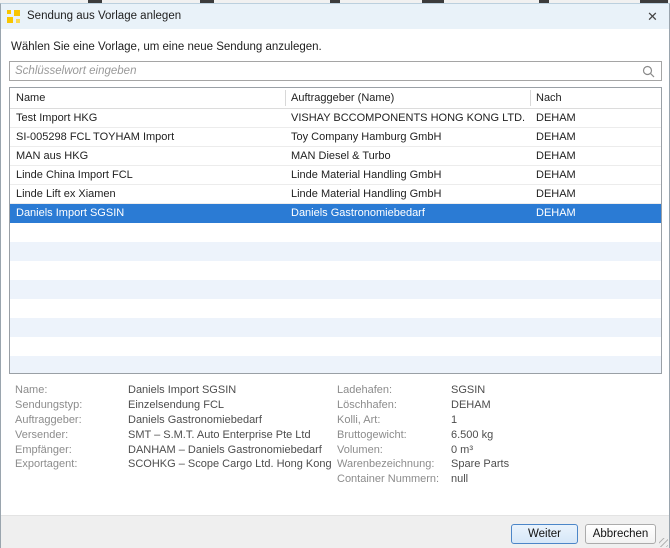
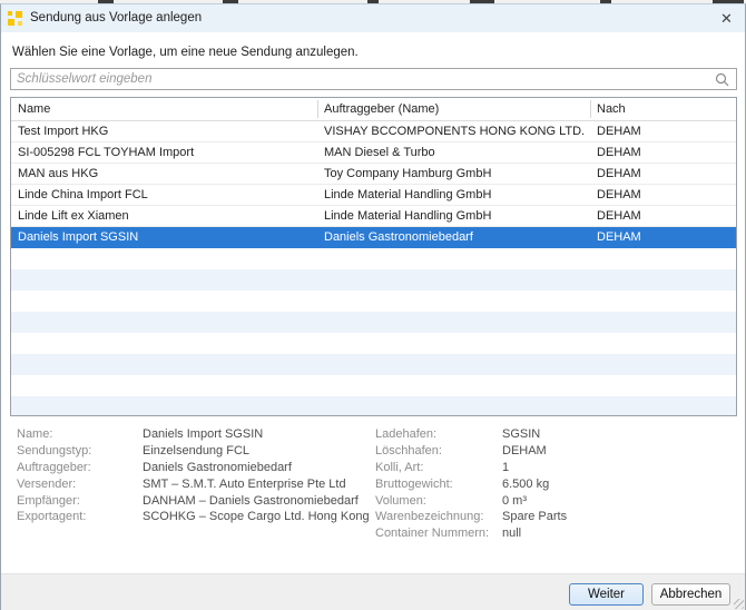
  Sendung aus Vorlage anlegen
  ✕
  Wählen Sie eine Vorlage, um eine neue Sendung anzulegen.
  Schlüsselwort eingeben
  Name
  Auftraggeber (Name)
  Nach
  Test Import HKG
  VISHAY BCCOMPONENTS HONG KONG LTD.
  DEHAM
  SI-005298 FCL TOYHAM Import
- Toy Company Hamburg GmbH
+ MAN Diesel & Turbo
  DEHAM
  MAN aus HKG
- MAN Diesel & Turbo
+ Toy Company Hamburg GmbH
  DEHAM
  Linde China Import FCL
  Linde Material Handling GmbH
  DEHAM
  Linde Lift ex Xiamen
  Linde Material Handling GmbH
  DEHAM
  Daniels Import SGSIN
  Daniels Gastronomiebedarf
  DEHAM
  Name:
  Daniels Import SGSIN
  Sendungstyp:
  Einzelsendung FCL
  Auftraggeber:
  Daniels Gastronomiebedarf
  Versender:
  SMT – S.M.T. Auto Enterprise Pte Ltd
  Empfänger:
  DANHAM – Daniels Gastronomiebedarf
  Exportagent:
  SCOHKG – Scope Cargo Ltd. Hong Kong
  Ladehafen:
  SGSIN
  Löschhafen:
  DEHAM
  Kolli, Art:
  1
  Bruttogewicht:
  6.500 kg
  Volumen:
  0 m³
  Warenbezeichnung:
  Spare Parts
  Container Nummern:
  null
  Weiter
  Abbrechen
